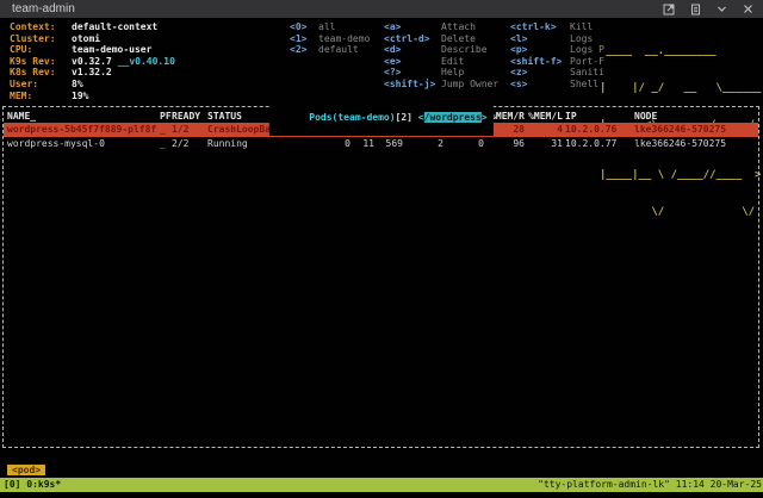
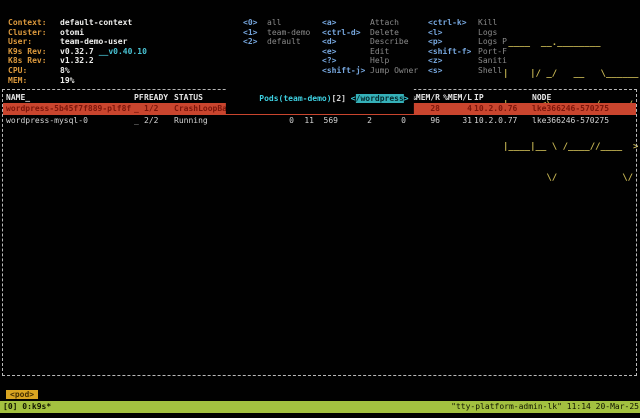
- team-admin
  Context: default-context
  Cluster: otomi
- CPU: team-demo-user
+ User: team-demo-user
  K9s Rev: v0.32.7 __v0.40.10
  K8s Rev: v1.32.2
- User: 8%
+ CPU: 8%
  MEM: 19%
  <0> all
  <1> team-demo
  <2> default
  <a> Attach
  <ctrl-d> Delete
  <d> Describe
  <e> Edit
  <?> Help
  <shift-j> Jump Owner
  <ctrl-k> Kill
  <l> Logs
  <p> Logs P
  <shift-f> Port-F
  <z> Saniti
  <s> Shell
  ____ __.________
  | |/ _/ __ \______
  |____|__ \ /____//____ >
  \/ \/
  Pods(team-demo)[2] </wordpress>
  NAME_
  PF
  READY
  STATUS
  MEM/R
  %MEM/L
  IP
  NODE
  wordpress-5b45f7f889-plf8f
  _
  1/2
  28
  4
  10.2.0.76
  lke366246-570275
  wordpress-mysql-0
  _
  2/2
  Running
  0
  11
  569
  2
  0
  96
  31
  10.2.0.77
  lke366246-570275
  <pod>
  [0] 0:k9s*
  "tty-platform-admin-lk" 11:14 20-Mar-25
